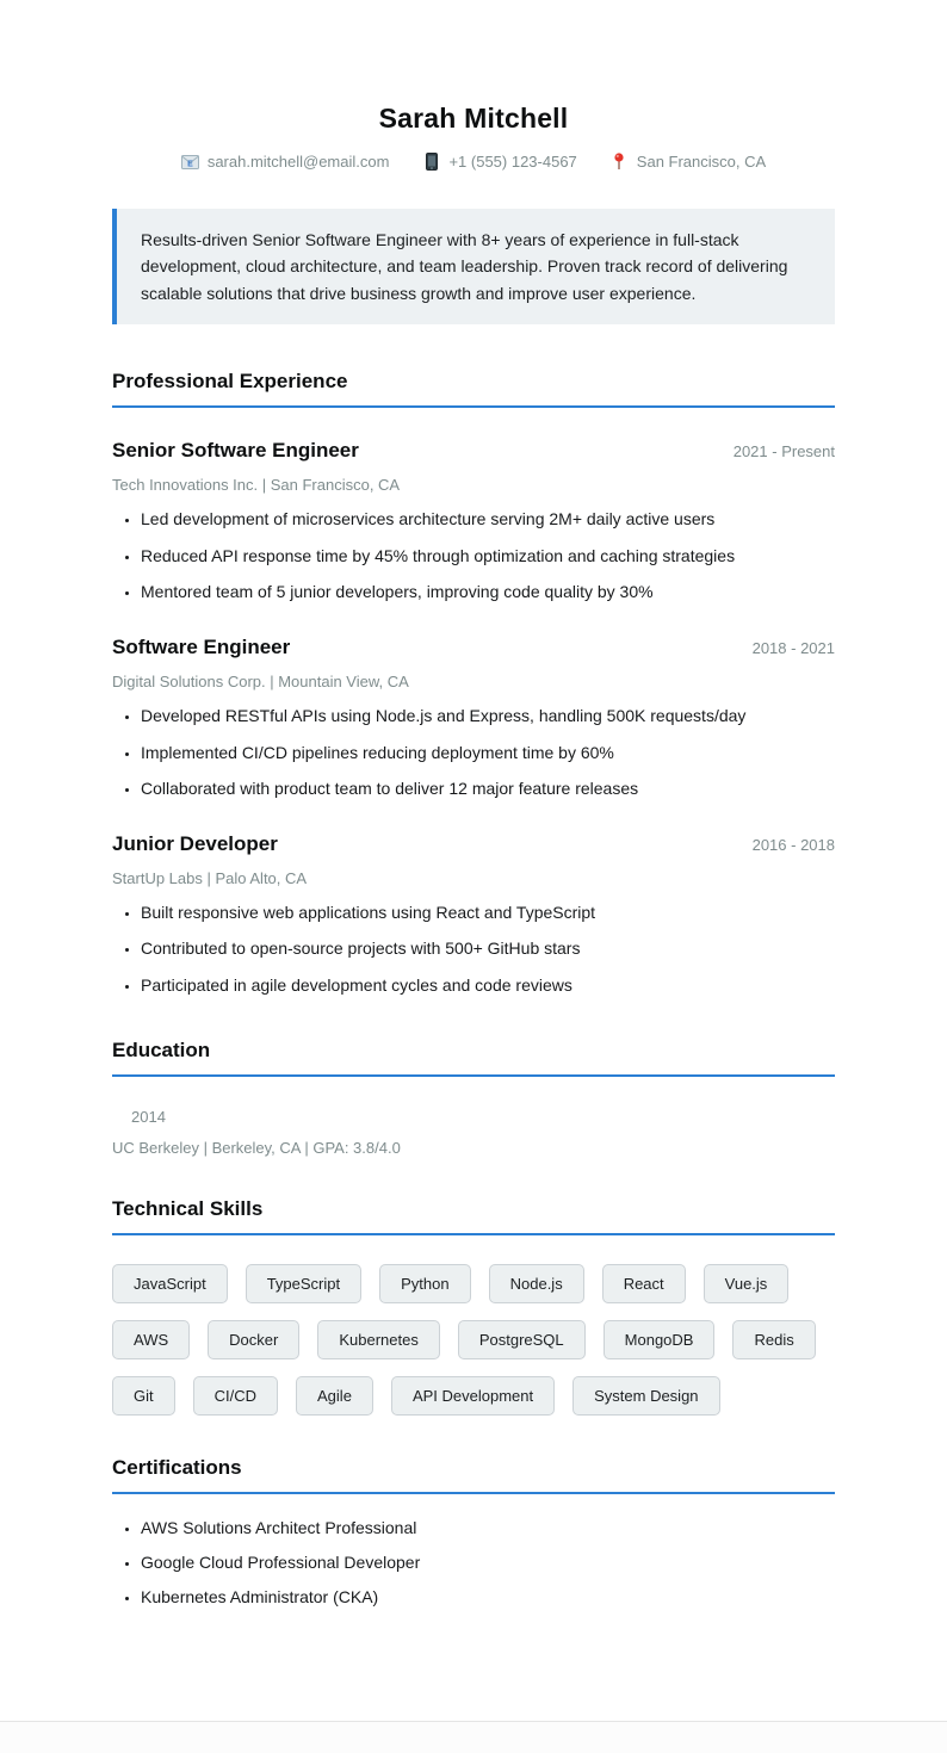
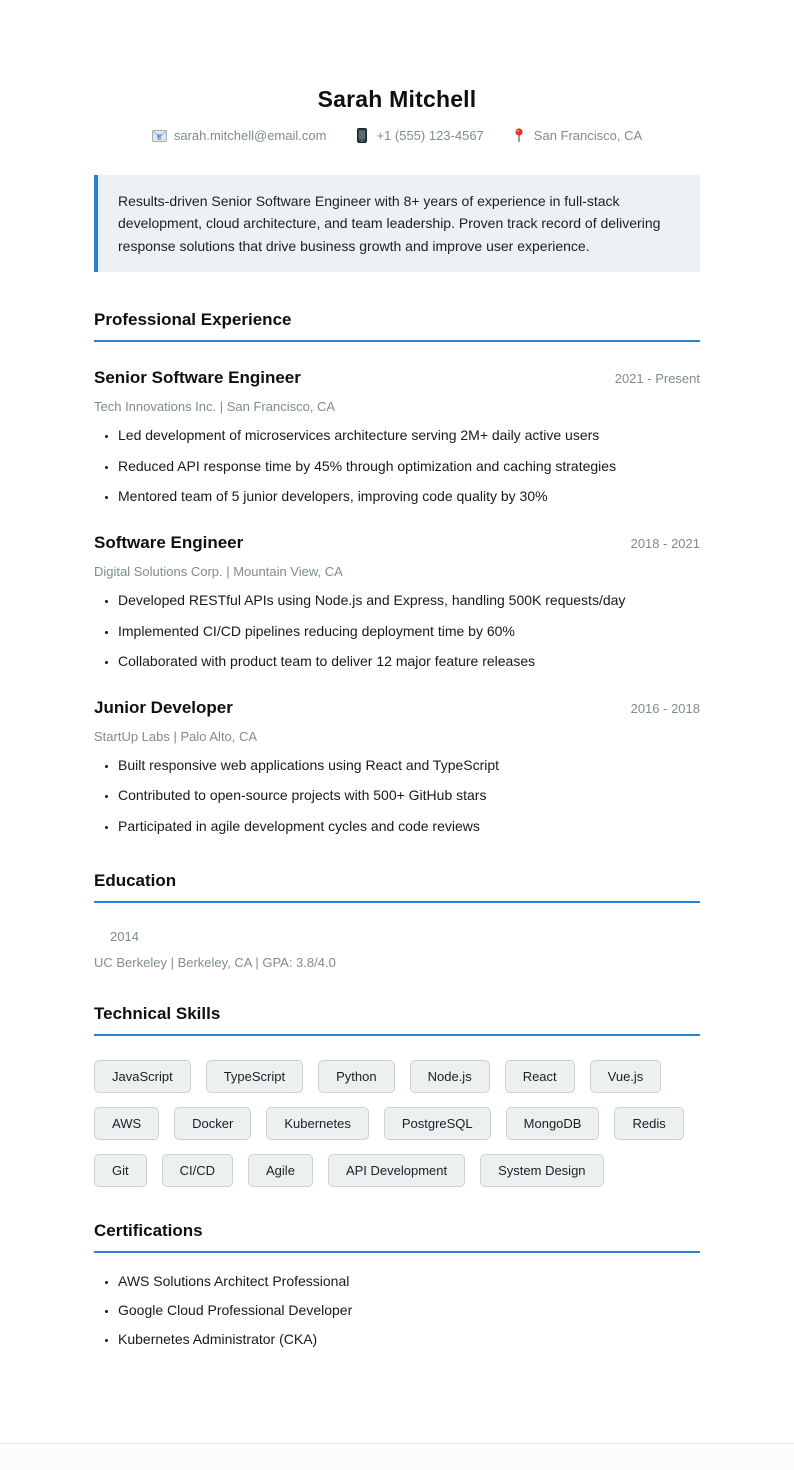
  Sarah Mitchell
  sarah.mitchell@email.com
  +1 (555) 123-4567
  San Francisco, CA
- Results-driven Senior Software Engineer with 8+ years of experience in full-stack development, cloud architecture, and team leadership. Proven track record of delivering scalable solutions that drive business growth and improve user experience.
+ Results-driven Senior Software Engineer with 8+ years of experience in full-stack development, cloud architecture, and team leadership. Proven track record of delivering response solutions that drive business growth and improve user experience.
  Professional Experience
  Senior Software Engineer
  2021 - Present
  Tech Innovations Inc. | San Francisco, CA
  Led development of microservices architecture serving 2M+ daily active users
  Reduced API response time by 45% through optimization and caching strategies
  Mentored team of 5 junior developers, improving code quality by 30%
  Software Engineer
  2018 - 2021
  Digital Solutions Corp. | Mountain View, CA
  Developed RESTful APIs using Node.js and Express, handling 500K requests/day
  Implemented CI/CD pipelines reducing deployment time by 60%
  Collaborated with product team to deliver 12 major feature releases
  Junior Developer
  2016 - 2018
  StartUp Labs | Palo Alto, CA
  Built responsive web applications using React and TypeScript
  Contributed to open-source projects with 500+ GitHub stars
  Participated in agile development cycles and code reviews
  Education
  2014
  UC Berkeley | Berkeley, CA | GPA: 3.8/4.0
  Technical Skills
  JavaScript
  TypeScript
  Python
  Node.js
  React
  Vue.js
  AWS
  Docker
  Kubernetes
  PostgreSQL
  MongoDB
  Redis
  Git
  CI/CD
  Agile
  API Development
  System Design
  Certifications
  AWS Solutions Architect Professional
  Google Cloud Professional Developer
  Kubernetes Administrator (CKA)
